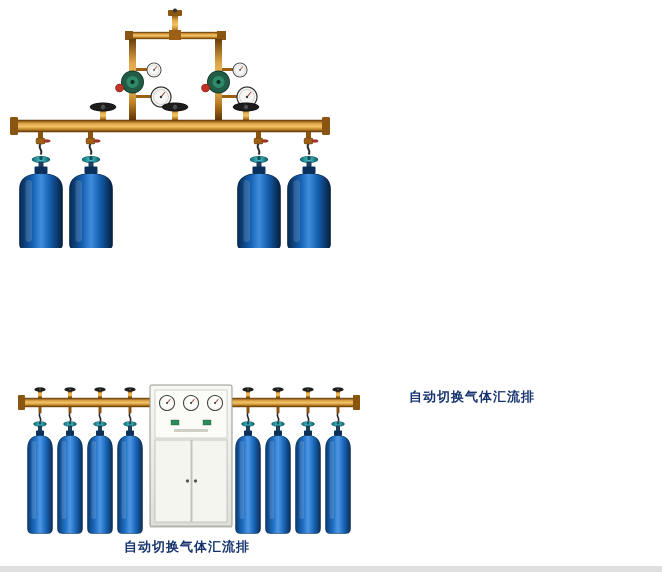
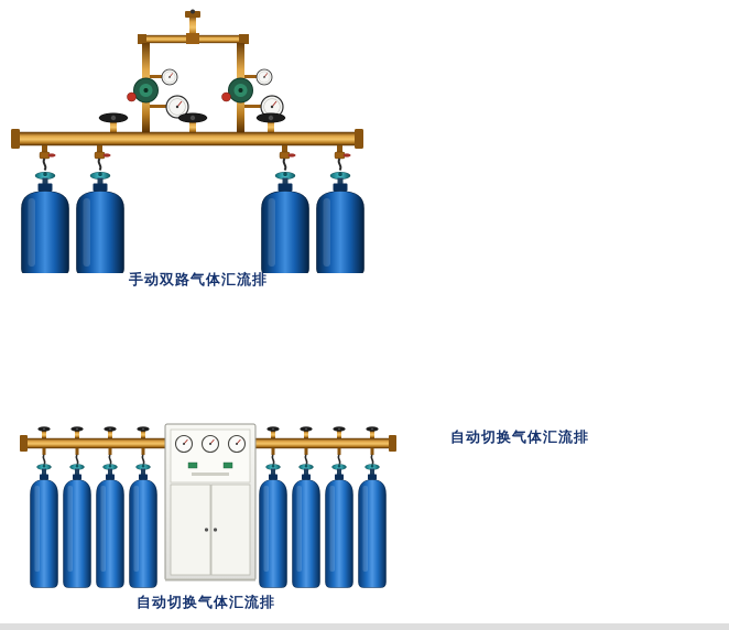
+ 手动双路气体汇流排
  自动切换气体汇流排
  自动切换气体汇流排
